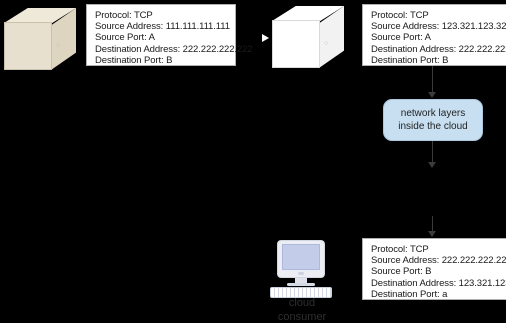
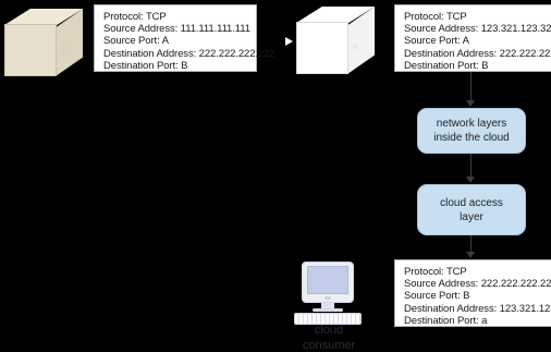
  Protocol: TCP
  Source Address: 111.111.111.111
  Source Port: A
  Destination Address: 222.222.222.222
  Destination Port: B
  Protocol: TCP
  Source Address: 123.321.123.32
  Source Port: A
  Destination Address: 222.222.22
  Destination Port: B
  network layers
  inside the cloud
+ cloud access
+ layer
  Protocol: TCP
  Source Address: 222.222.222.22
  Source Port: B
  Destination Address: 123.321.12
  Destination Port: a
  cloud
  consumer
